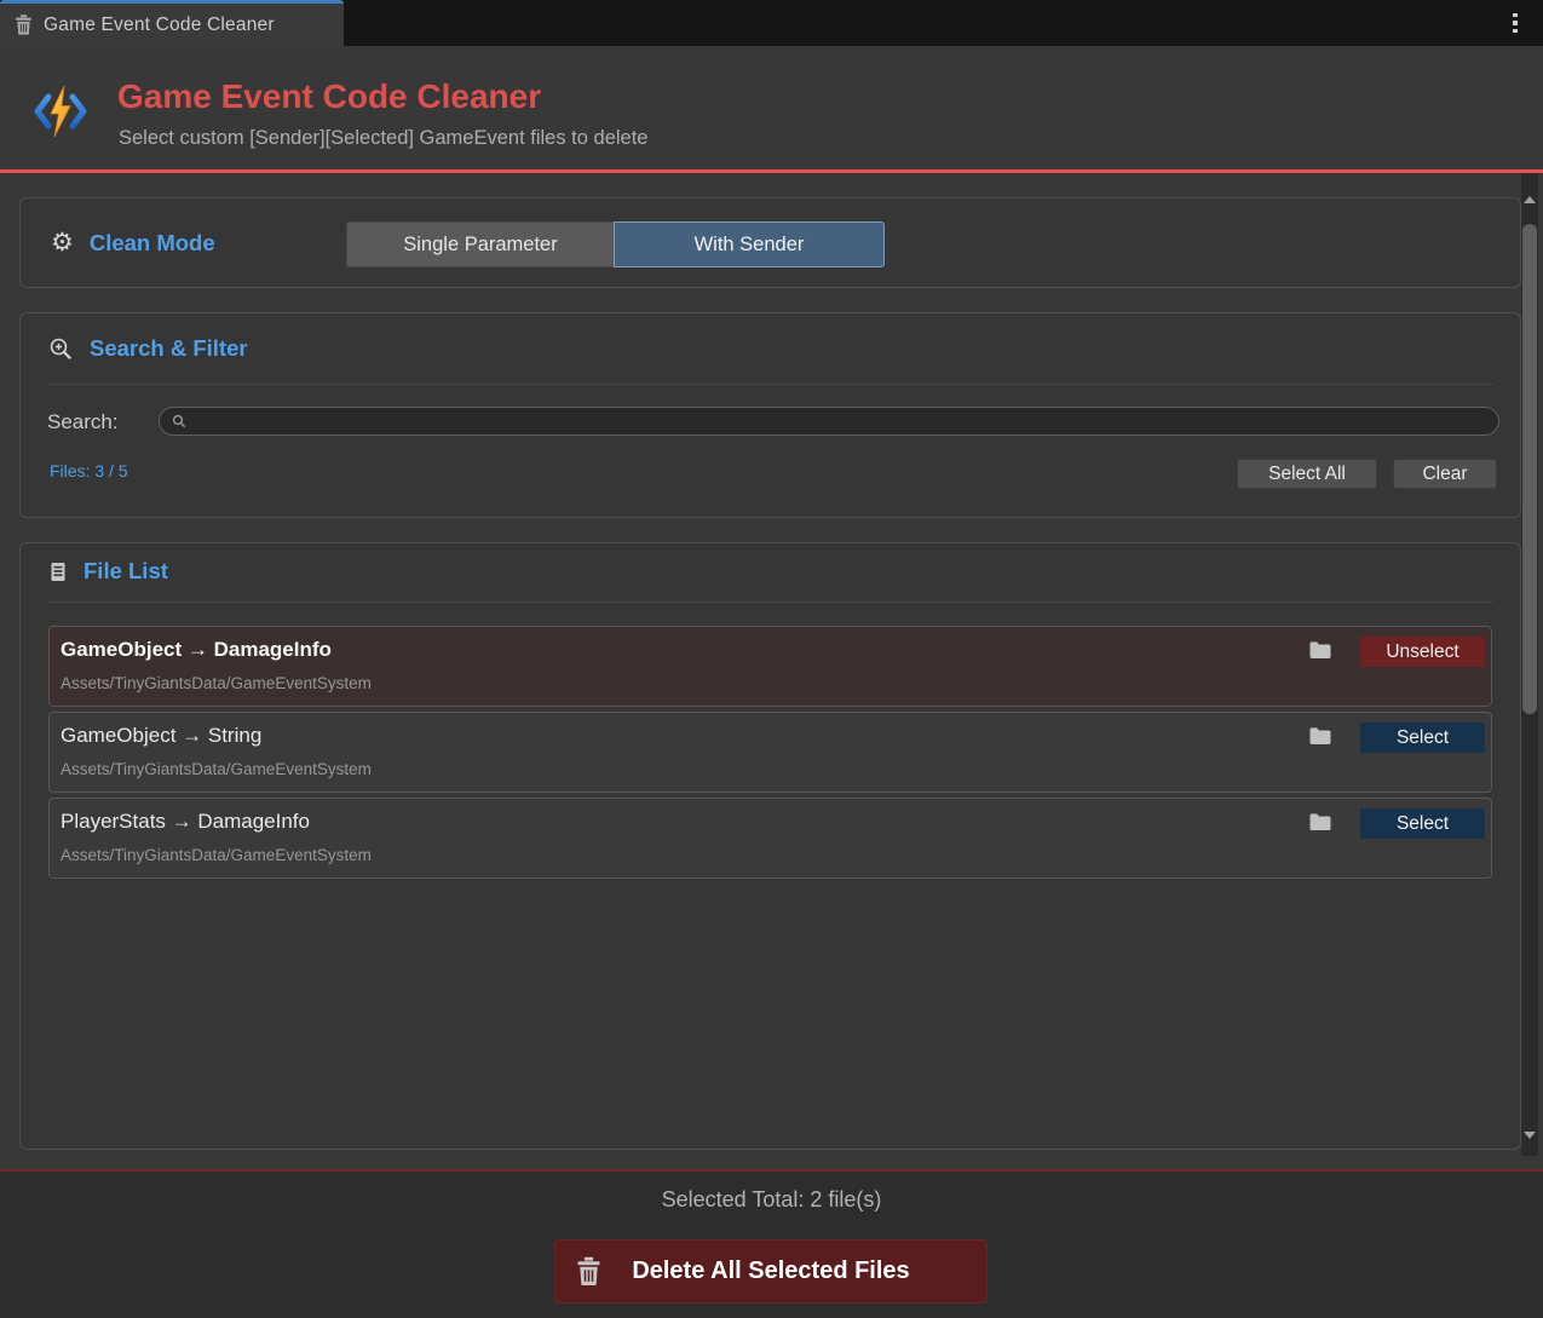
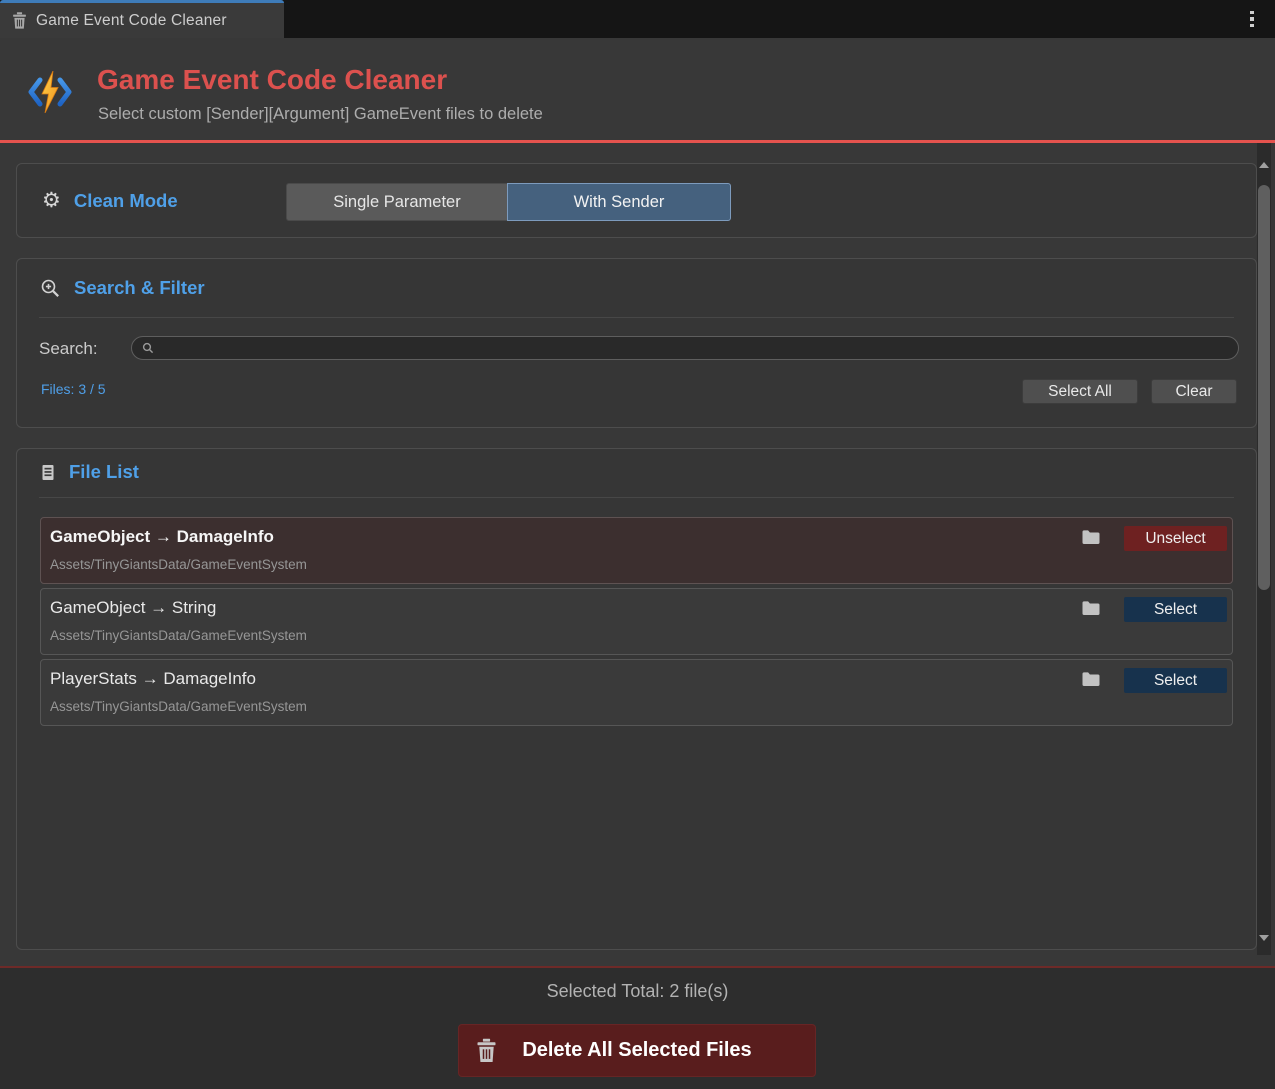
  Game Event Code Cleaner
  Game Event Code Cleaner
- Select custom [Sender][Selected] GameEvent files to delete
+ Select custom [Sender][Argument] GameEvent files to delete
  ⚙
  Clean Mode
  Single Parameter
  With Sender
  Search & Filter
  Search:
  Files: 3 / 5
  Select All
  Clear
  File List
  GameObject → DamageInfo
  Assets/TinyGiantsData/GameEventSystem
  Unselect
  GameObject → String
  Assets/TinyGiantsData/GameEventSystem
  Select
  PlayerStats → DamageInfo
  Assets/TinyGiantsData/GameEventSystem
  Select
  Selected Total: 2 file(s)
  Delete All Selected Files
